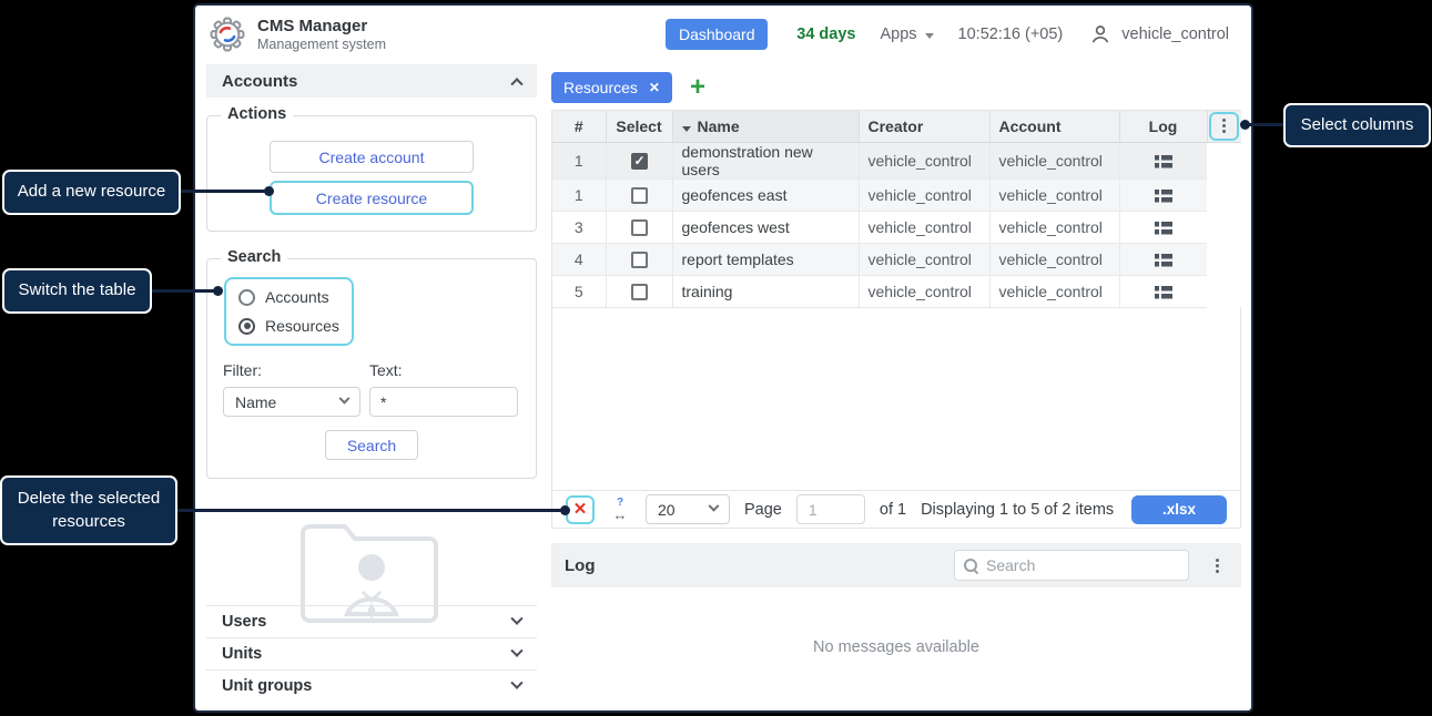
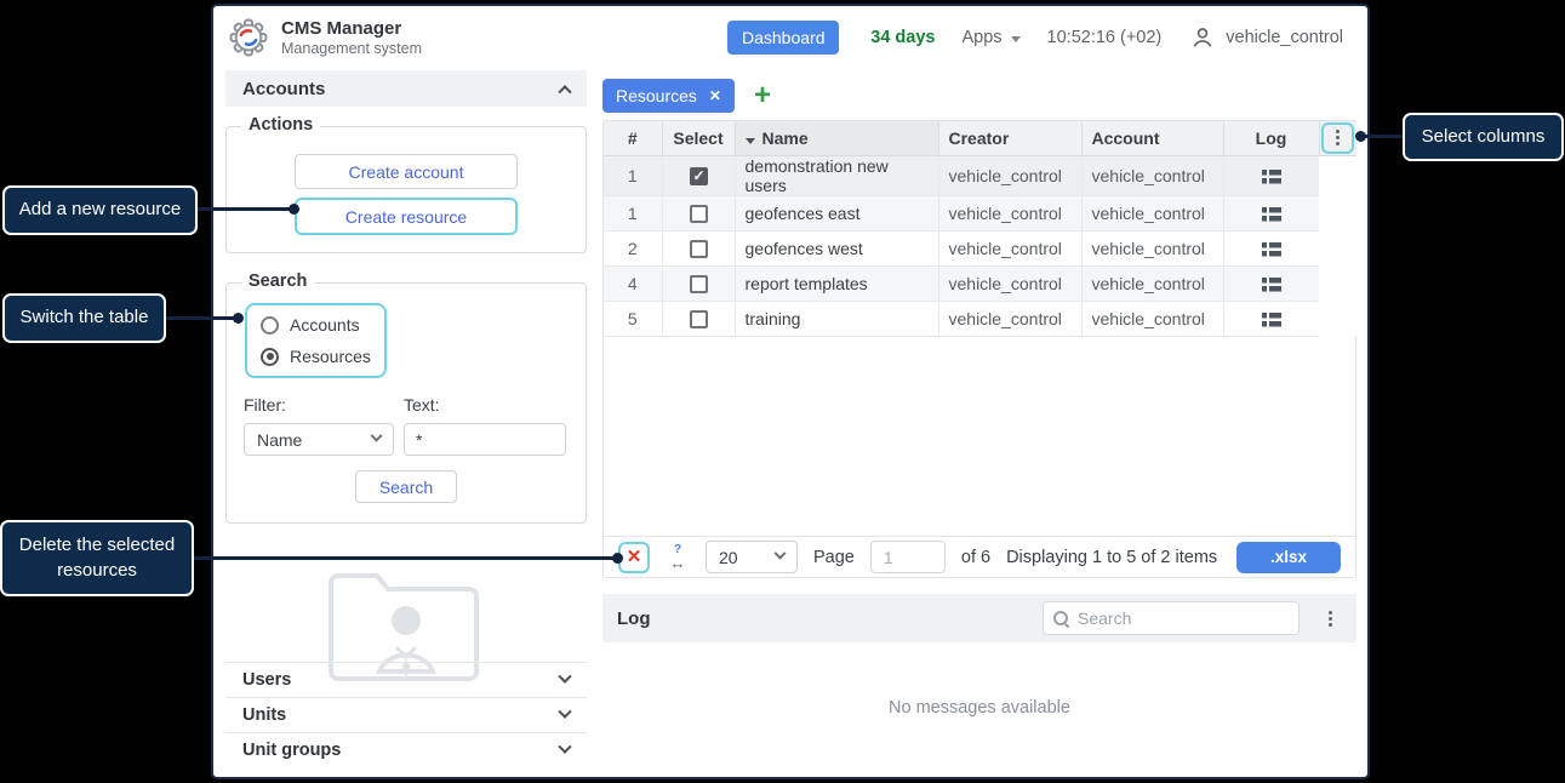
  CMS Manager
  Management system
  Dashboard
  34 days
  Apps
- 10:52:16 (+05)
+ 10:52:16 (+02)
  vehicle_control
  Accounts
  Actions
  Create account
  Create resource
  Search
  Accounts
  Resources
  Filter:
  Text:
  Name
  *
  Search
  Users
  Units
  Unit groups
  Resources
  ✕
  +
  #	Select	Name	Creator	Account	Log
  1		demonstration new users	vehicle_control	vehicle_control
  1		geofences east	vehicle_control	vehicle_control
- 3		geofences west	vehicle_control	vehicle_control
+ 2		geofences west	vehicle_control	vehicle_control
  4		report templates	vehicle_control	vehicle_control
  5		training	vehicle_control	vehicle_control
  ✕
  ?
  ↔
  20
  Page
  1
- of 1
+ of 6
  Displaying 1 to 5 of 2 items
  .xlsx
  Log
  Search
  No messages available
  Add a new resource
  Switch the table
  Delete the selected resources
  Select columns
